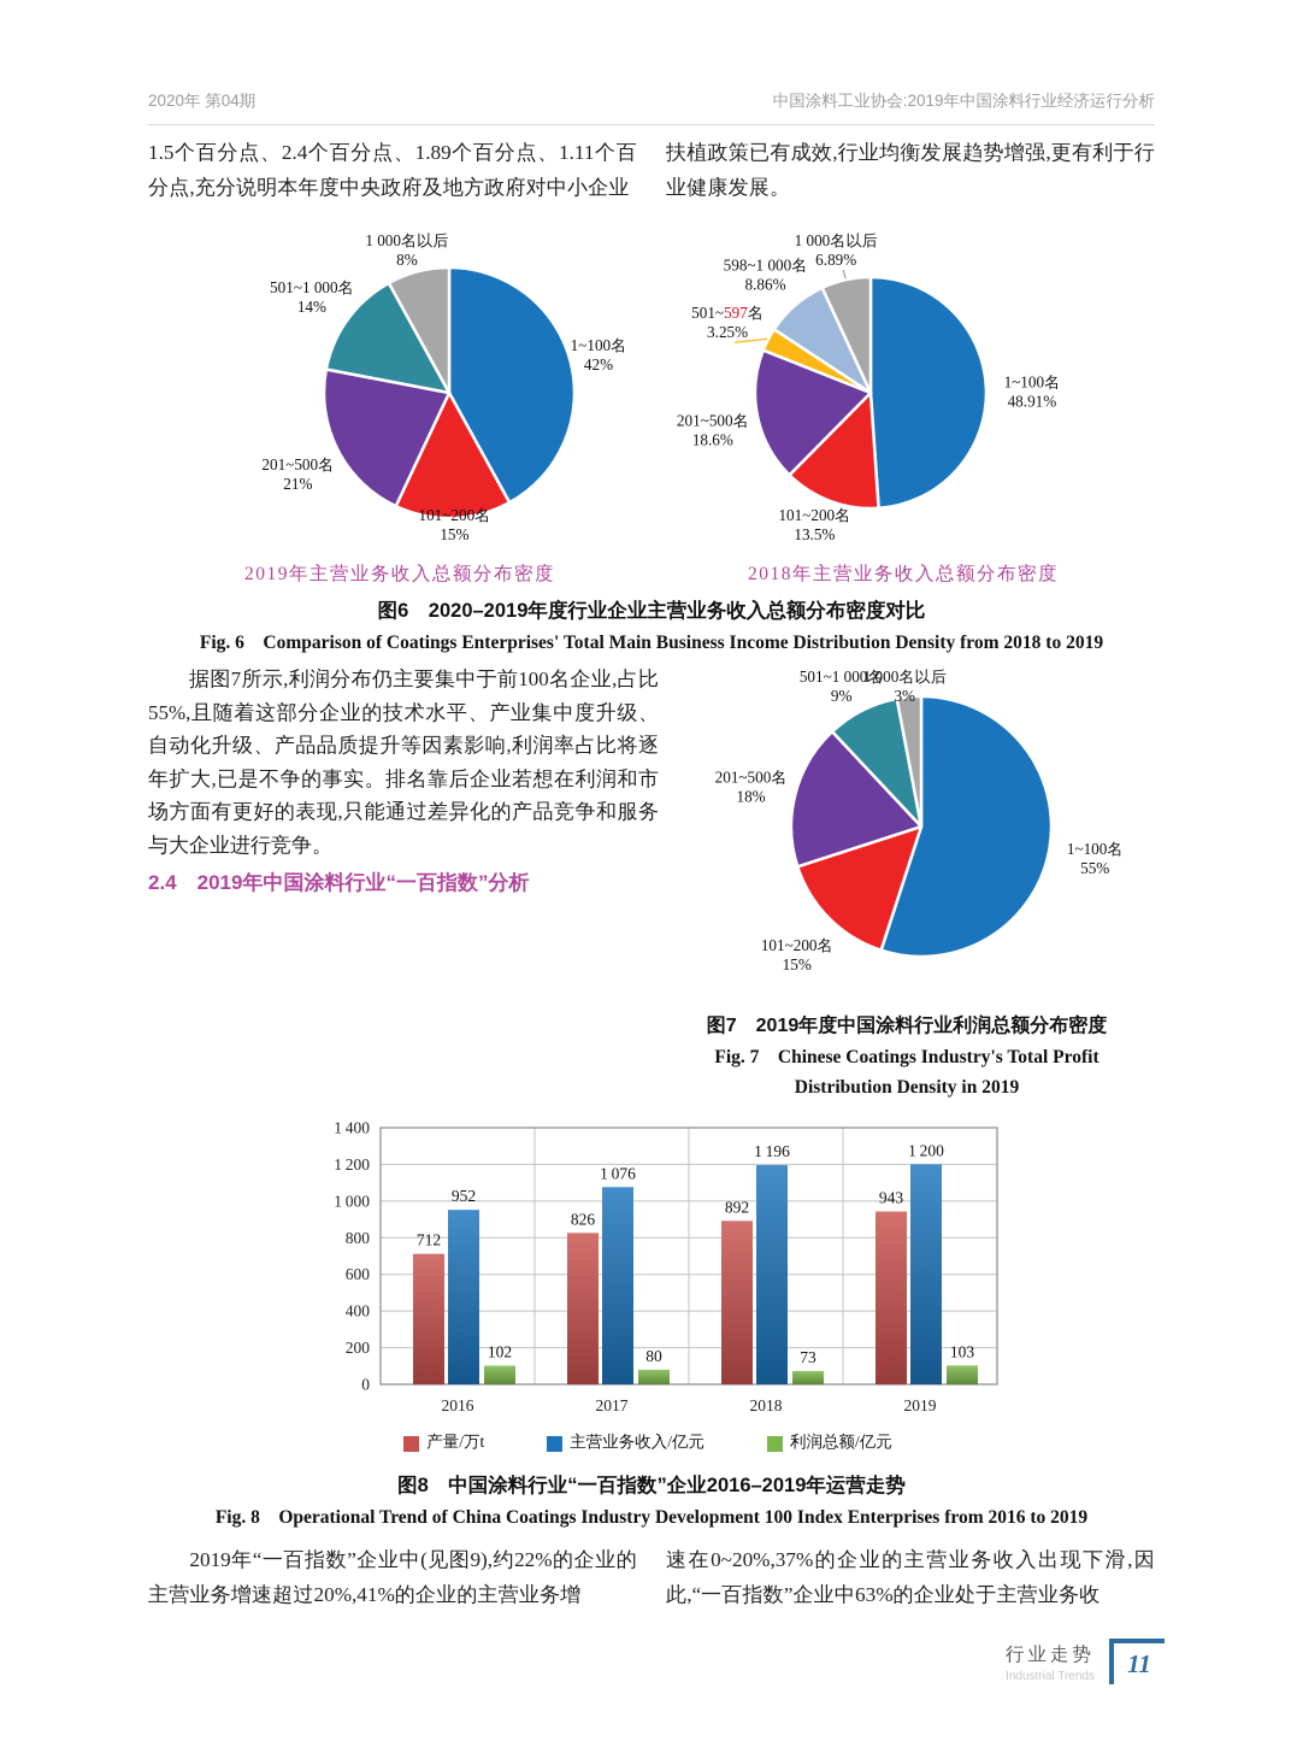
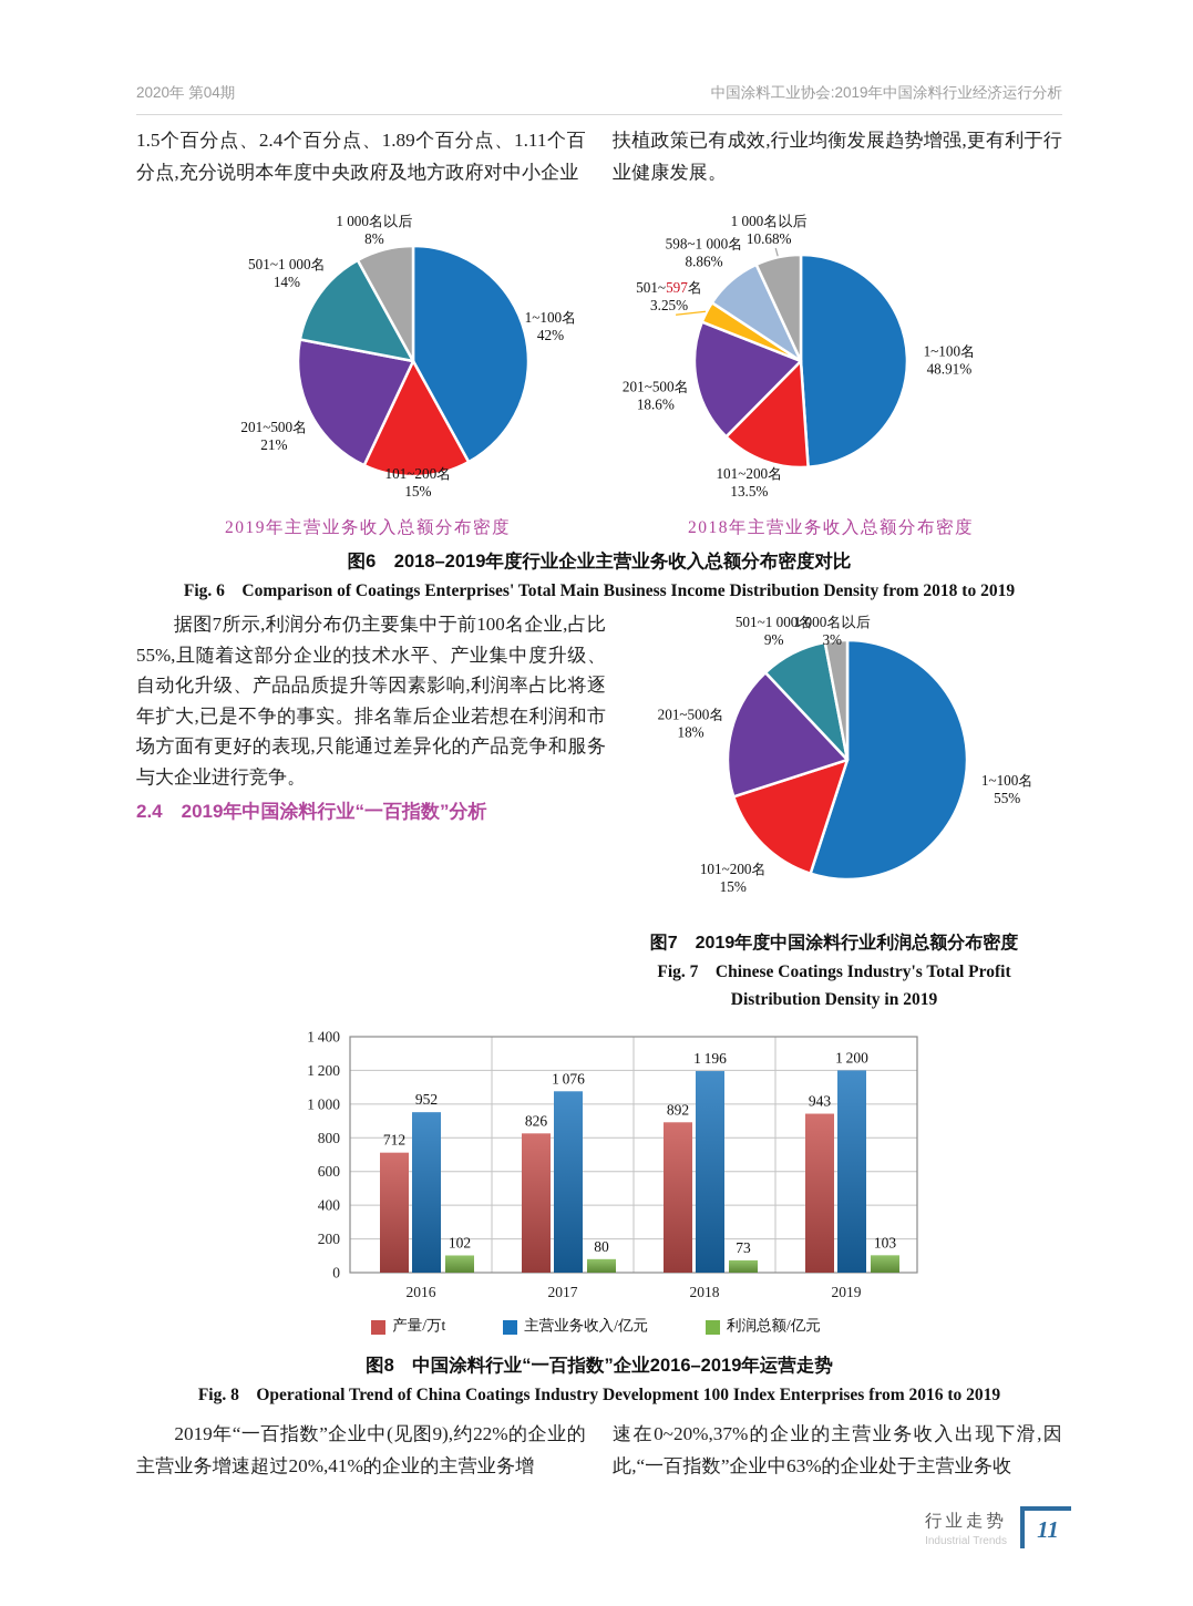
  2020年 第04期
  中国涂料工业协会:2019年中国涂料行业经济运行分析
  1.5个百分点、2.4个百分点、1.89个百分点、1.11个百分点,充分说明本年度中央政府及地方政府对中小企业
  扶植政策已有成效,行业均衡发展趋势增强,更有利于行业健康发展。
  1~100名
  42%
  101~200名
  15%
  201~500名
  21%
  501~1 000名
  14%
  1 000名以后
  8%
  2019年主营业务收入总额分布密度
  1~100名
  48.91%
  101~200名
  13.5%
  201~500名
  18.6%
  501~597名
  3.25%
  598~1 000名
  8.86%
  1 000名以后
- 6.89%
+ 10.68%
  2018年主营业务收入总额分布密度
- 图6 2020–2019年度行业企业主营业务收入总额分布密度对比
+ 图6 2018–2019年度行业企业主营业务收入总额分布密度对比
  Fig. 6 Comparison of Coatings Enterprises' Total Main Business Income Distribution Density from 2018 to 2019
  据图7所示,利润分布仍主要集中于前100名企业,占比55%,且随着这部分企业的技术水平、产业集中度升级、自动化升级、产品品质提升等因素影响,利润率占比将逐年扩大,已是不争的事实。排名靠后企业若想在利润和市场方面有更好的表现,只能通过差异化的产品竞争和服务与大企业进行竞争。
  2.4 2019年中国涂料行业“一百指数”分析
  1~100名
  55%
  101~200名
  15%
  201~500名
  18%
  501~1 000名
  9%
  1 000名以后
  3%
  图7 2019年度中国涂料行业利润总额分布密度
  Fig. 7 Chinese Coatings Industry's Total Profit
  Distribution Density in 2019
  0
  200
  400
  600
  800
  1 000
  1 200
  1 400
  712
  952
  102
  2016
  826
  1 076
  80
  2017
  892
  1 196
  73
  2018
  943
  1 200
  103
  2019
  产量/万t
  主营业务收入/亿元
  利润总额/亿元
  图8 中国涂料行业“一百指数”企业2016–2019年运营走势
  Fig. 8 Operational Trend of China Coatings Industry Development 100 Index Enterprises from 2016 to 2019
  2019年“一百指数”企业中(见图9),约22%的企业的主营业务增速超过20%,41%的企业的主营业务增
  速在0~20%,37%的企业的主营业务收入出现下滑,因此,“一百指数”企业中63%的企业处于主营业务收
  行业走势
  Industrial Trends
  11
